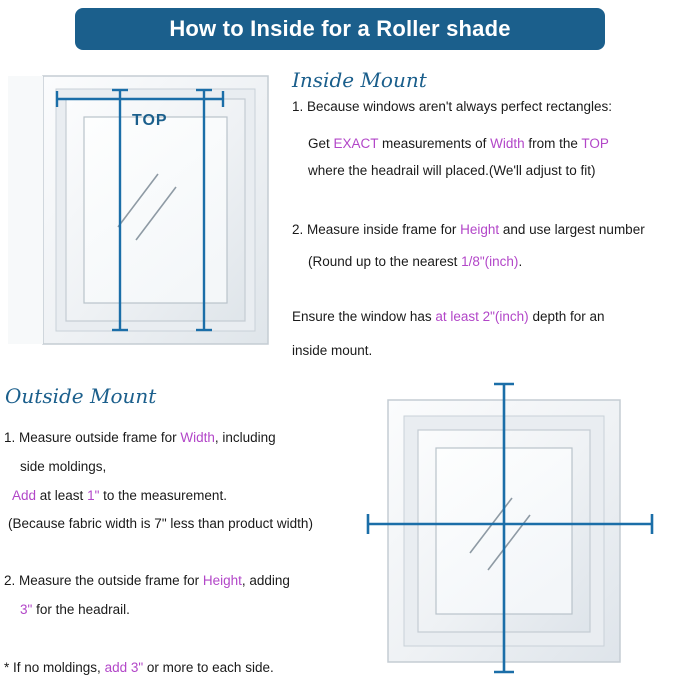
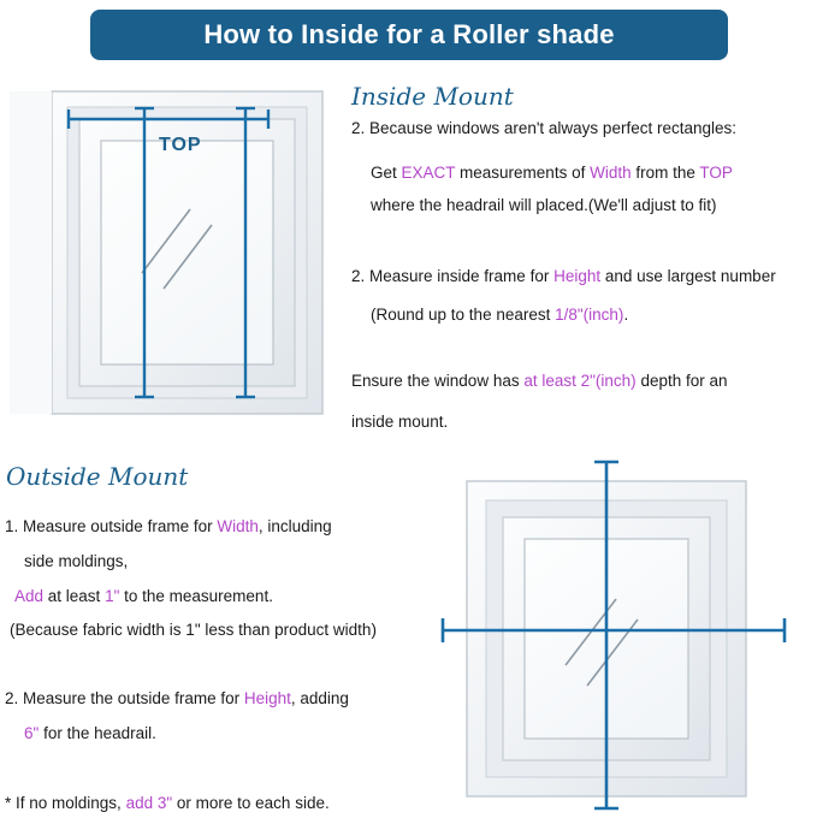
  How to Inside for a Roller shade
  TOP
  Inside Mount
- 1. Because windows aren't always perfect rectangles:
+ 2. Because windows aren't always perfect rectangles:
  Get EXACT measurements of Width from the TOP
  where the headrail will placed.(We'll adjust to fit)
  2. Measure inside frame for Height and use largest number
  (Round up to the nearest 1/8"(inch).
  Ensure the window has at least 2"(inch) depth for an
  inside mount.
  Outside Mount
  1. Measure outside frame for Width, including
  side moldings,
  Add at least 1" to the measurement.
- (Because fabric width is 7" less than product width)
+ (Because fabric width is 1" less than product width)
  2. Measure the outside frame for Height, adding
- 3" for the headrail.
+ 6" for the headrail.
  * If no moldings, add 3" or more to each side.
